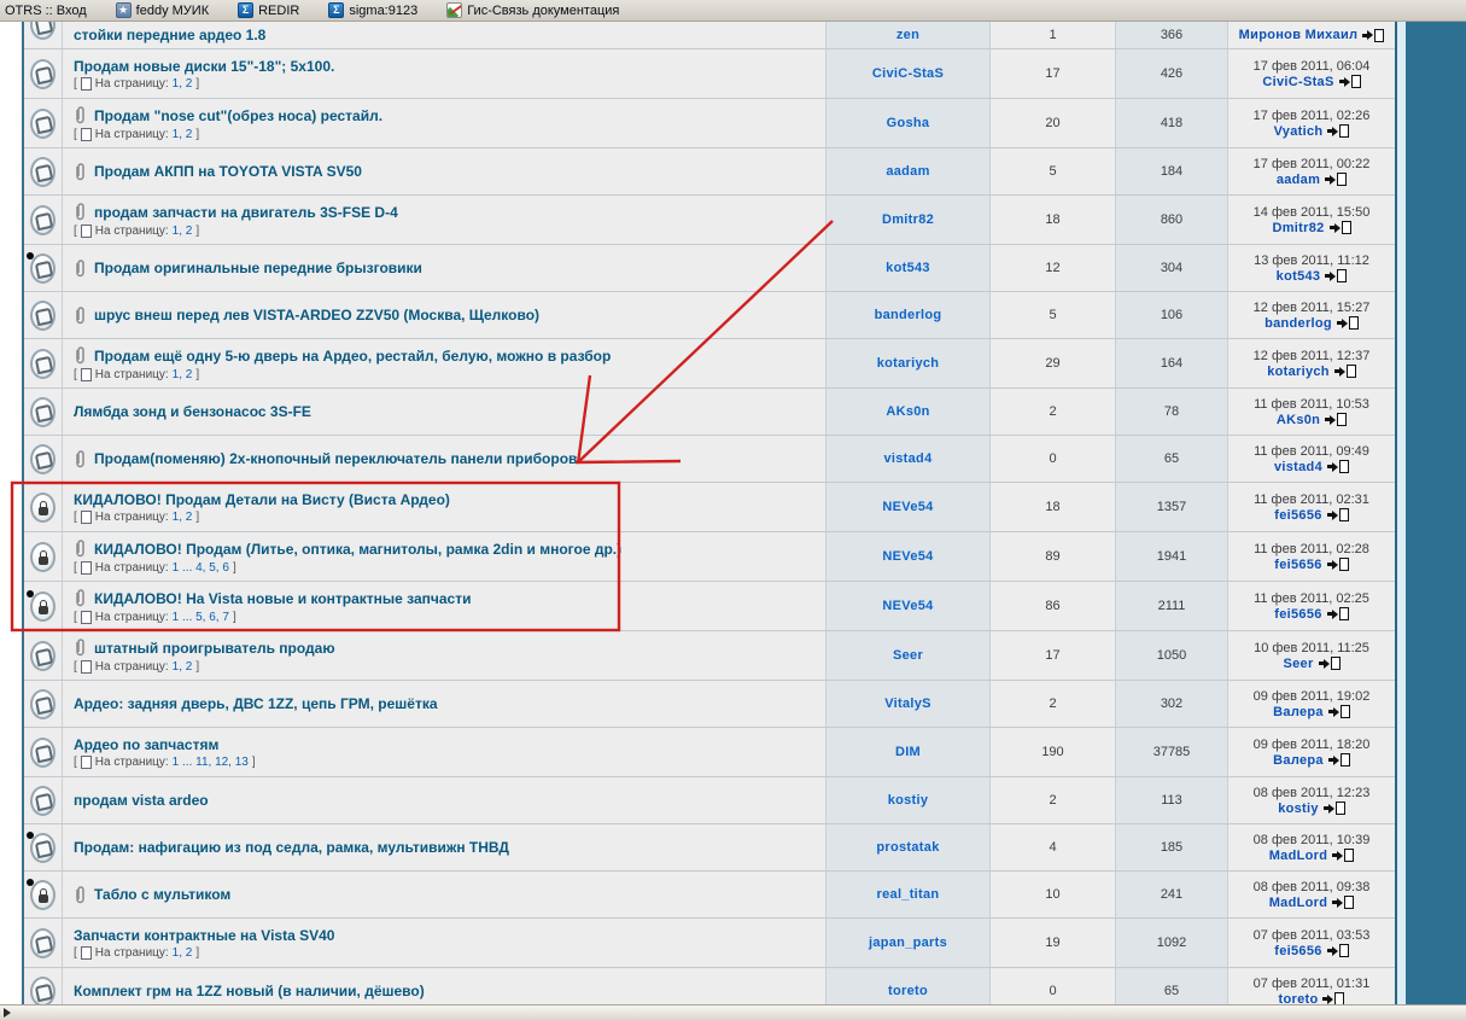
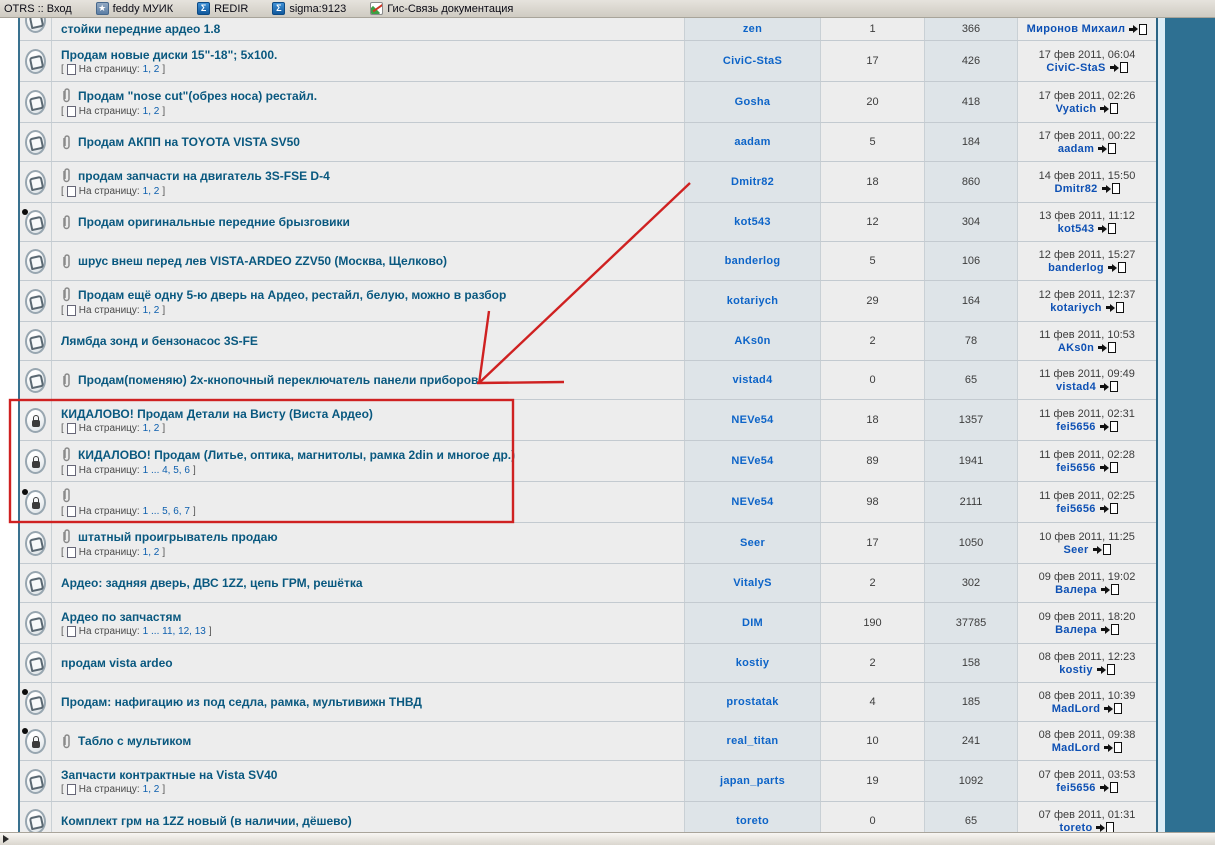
  OTRS :: Вход
  ★
  feddy МУИК
  Σ
  REDIR
  Σ
  sigma:9123
  Гис-Связь документация
  стойки передние ардео 1.8
  zen
  1
  366
  Миронов Михаил
  Продам новые диски 15"-18"; 5x100.
  [
  На страницу:
  1, 2
  ]
  CiviC-StaS
  17
  426
  17 фев 2011, 06:04
  CiviC-StaS
  Продам "nose cut"(обрез носа) рестайл.
  [
  На страницу:
  1, 2
  ]
  Gosha
  20
  418
  17 фев 2011, 02:26
  Vyatich
  Продам АКПП на TOYOTA VISTA SV50
  aadam
  5
  184
  17 фев 2011, 00:22
  aadam
  продам запчасти на двигатель 3S-FSE D-4
  [
  На страницу:
  1, 2
  ]
  Dmitr82
  18
  860
  14 фев 2011, 15:50
  Dmitr82
  Продам оригинальные передние брызговики
  kot543
  12
  304
  13 фев 2011, 11:12
  kot543
  шрус внеш перед лев VISTA-ARDEO ZZV50 (Москва, Щелково)
  banderlog
  5
  106
  12 фев 2011, 15:27
  banderlog
  Продам ещё одну 5-ю дверь на Ардео, рестайл, белую, можно в разбор
  [
  На страницу:
  1, 2
  ]
  kotariych
  29
  164
  12 фев 2011, 12:37
  kotariych
  Лямбда зонд и бензонасос 3S-FE
  AKs0n
  2
  78
  11 фев 2011, 10:53
  AKs0n
  Продам(поменяю) 2х-кнопочный переключатель панели приборов
  vistad4
  0
  65
  11 фев 2011, 09:49
  vistad4
  КИДАЛОВО! Продам Детали на Висту (Виста Ардео)
  [
  На страницу:
  1, 2
  ]
  NEVe54
  18
  1357
  11 фев 2011, 02:31
  fei5656
  КИДАЛОВО! Продам (Литье, оптика, магнитолы, рамка 2din и многое др.
  [
  На страницу:
  1 ... 4, 5, 6
  ]
  NEVe54
  89
  1941
  11 фев 2011, 02:28
  fei5656
- КИДАЛОВО! На Vista новые и контрактные запчасти
  [
  На страницу:
  1 ... 5, 6, 7
  ]
  NEVe54
- 86
+ 98
  2111
  11 фев 2011, 02:25
  fei5656
  штатный проигрыватель продаю
  [
  На страницу:
  1, 2
  ]
  Seer
  17
  1050
  10 фев 2011, 11:25
  Seer
  Ардео: задняя дверь, ДВС 1ZZ, цепь ГРМ, решётка
  VitalyS
  2
  302
  09 фев 2011, 19:02
  Валера
  Ардео по запчастям
  [
  На страницу:
  1 ... 11, 12, 13
  ]
  DIM
  190
  37785
  09 фев 2011, 18:20
  Валера
  продам vista ardeo
  kostiy
  2
- 113
+ 158
  08 фев 2011, 12:23
  kostiy
  Продам: нафигацию из под седла, рамка, мультивижн ТНВД
  prostatak
  4
  185
  08 фев 2011, 10:39
  MadLord
  Табло с мультиком
  real_titan
  10
  241
  08 фев 2011, 09:38
  MadLord
  Запчасти контрактные на Vista SV40
  [
  На страницу:
  1, 2
  ]
  japan_parts
  19
  1092
  07 фев 2011, 03:53
  fei5656
  Комплект грм на 1ZZ новый (в наличии, дёшево)
  toreto
  0
  65
  07 фев 2011, 01:31
  toreto
